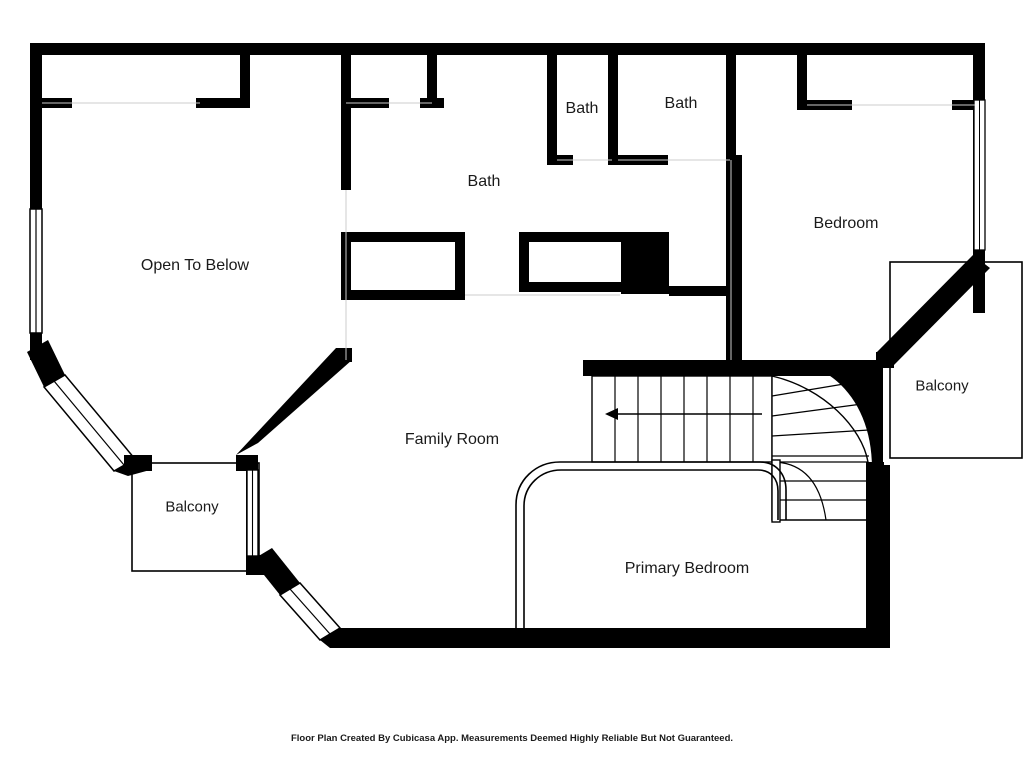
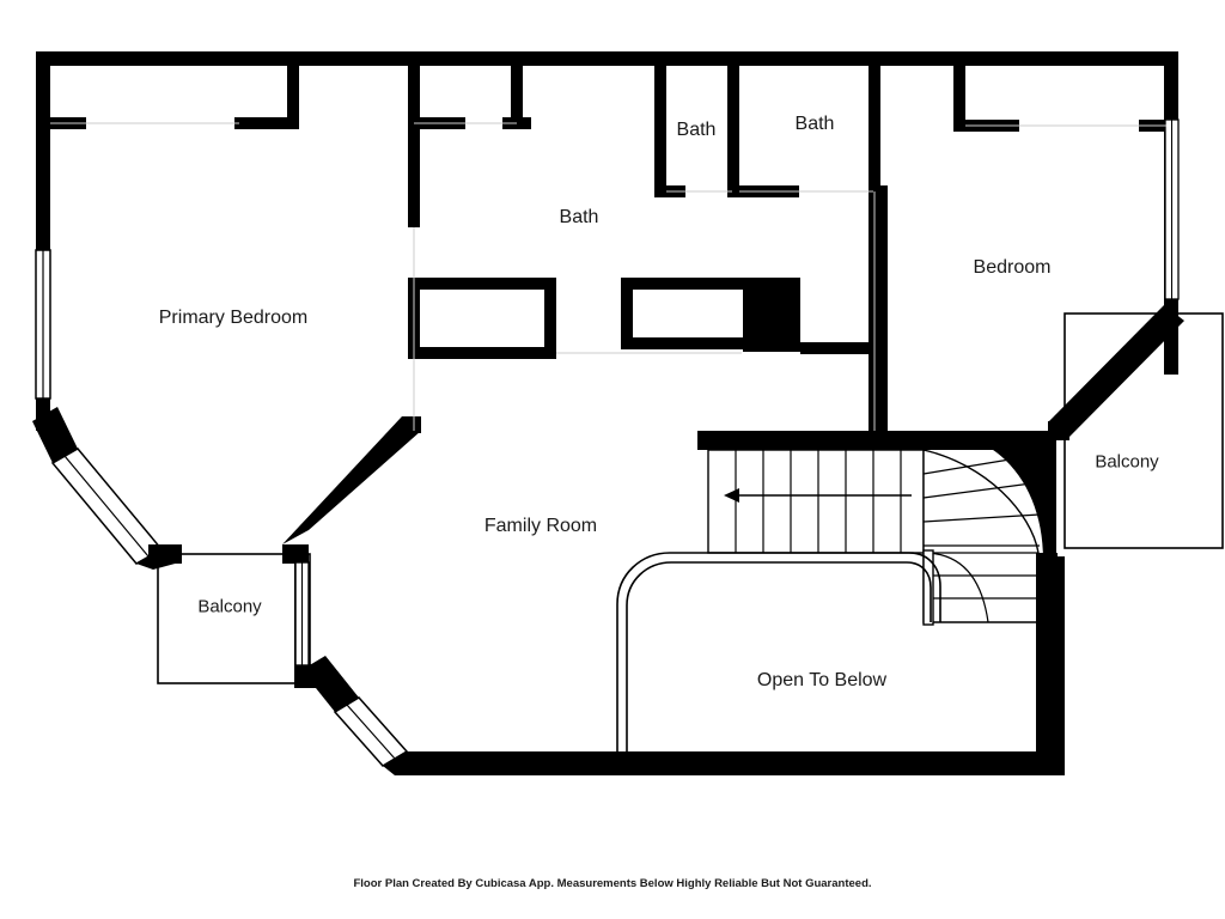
- Open To Below
+ Primary Bedroom
  Bath
  Bath
  Bath
  Bedroom
  Balcony
  Family Room
  Balcony
- Primary Bedroom
+ Open To Below
- Floor Plan Created By Cubicasa App. Measurements Deemed Highly Reliable But Not Guaranteed.
+ Floor Plan Created By Cubicasa App. Measurements Below Highly Reliable But Not Guaranteed.
